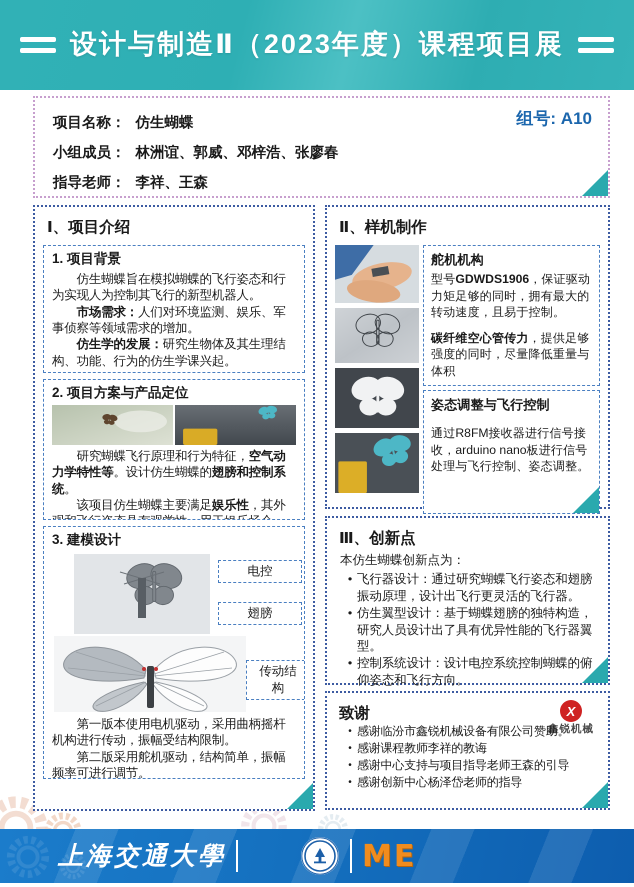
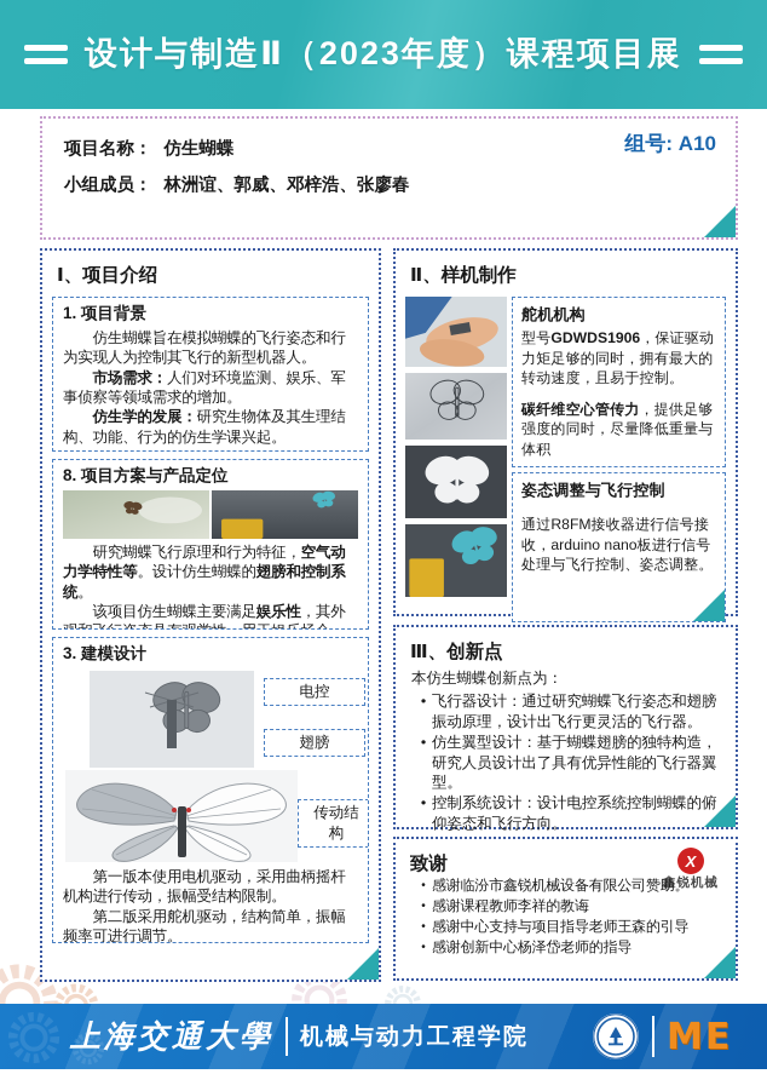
  设计与制造Ⅱ（2023年度）课程项目展
  项目名称：
  仿生蝴蝶
  小组成员：
  林洲谊、郭威、邓梓浩、张廖春
- 指导老师：
- 李祥、王森
  组号: A10
  Ⅰ、项目介绍
  1. 项目背景
  仿生蝴蝶旨在模拟蝴蝶的飞行姿态和行为实现人为控制其飞行的新型机器人。
  市场需求：人们对环境监测、娱乐、军事侦察等领域需求的增加。
  仿生学的发展：研究生物体及其生理结构、功能、行为的仿生学课兴起。
- 2. 项目方案与产品定位
+ 8. 项目方案与产品定位
  研究蝴蝶飞行原理和行为特征，空气动力学特性等。设计仿生蝴蝶的翅膀和控制系统。
  3. 建模设计
  电控
  翅膀
  传动结构
  第一版本使用电机驱动，采用曲柄摇杆机构进行传动，振幅受结构限制。
  第二版采用舵机驱动，结构简单，振幅频率可进行调节。
  Ⅱ、样机制作
  舵机机构
  型号GDWDS1906，保证驱动力矩足够的同时，拥有最大的转动速度，且易于控制。
  碳纤维空心管传力，提供足够强度的同时，尽量降低重量与体积
  姿态调整与飞行控制
  通过R8FM接收器进行信号接收，arduino nano板进行信号处理与飞行控制、姿态调整。
  Ⅲ、创新点
  本仿生蝴蝶创新点为：
  飞行器设计：通过研究蝴蝶飞行姿态和翅膀振动原理，设计出飞行更灵活的飞行器。
  仿生翼型设计：基于蝴蝶翅膀的独特构造，研究人员设计出了具有优异性能的飞行器翼型。
  控制系统设计：设计电控系统控制蝴蝶的俯仰姿态和飞行方向。
  致谢
  X
  鑫锐机械
  感谢临汾市鑫锐机械设备有限公司赞助。
  感谢课程教师李祥的教诲
  感谢中心支持与项目指导老师王森的引导
  感谢创新中心杨泽岱老师的指导
  上海交通大學
+ 机械与动力工程学院
  ME
